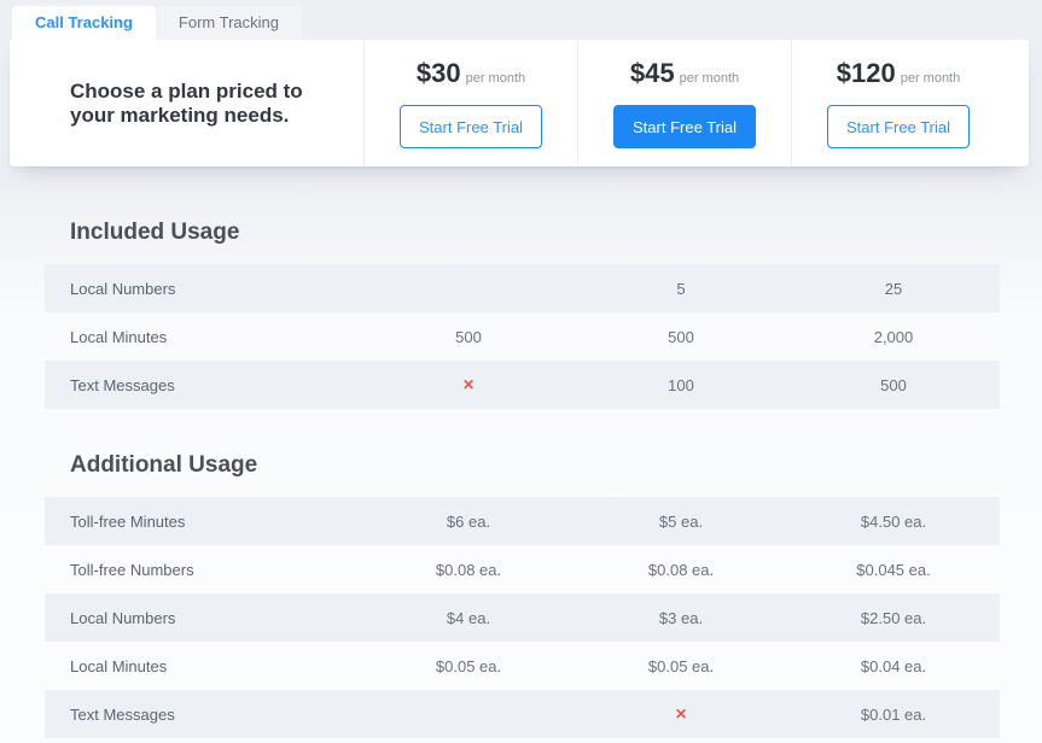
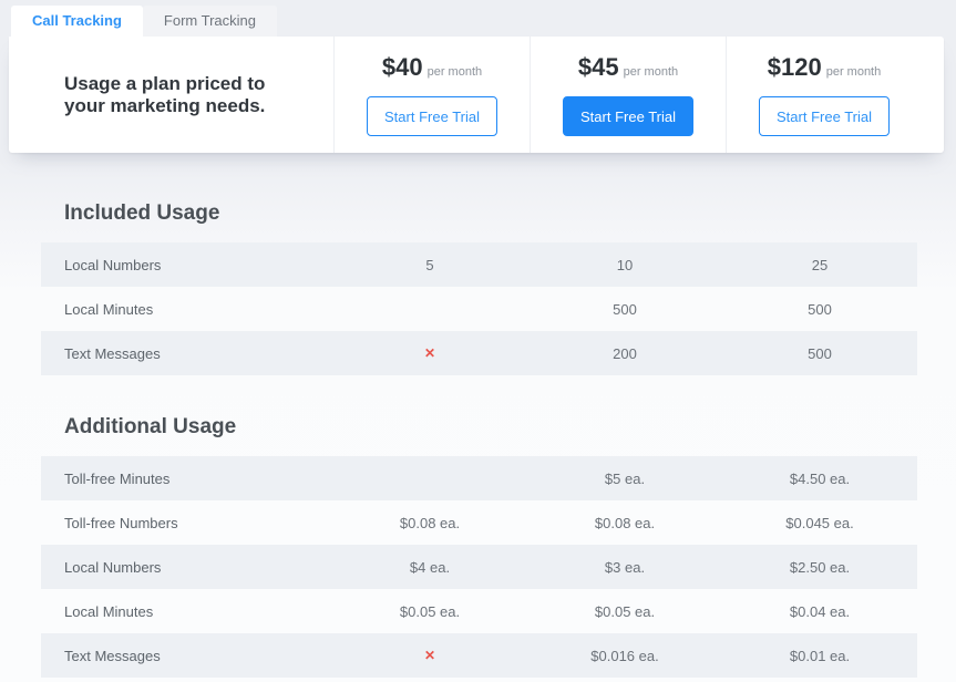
  Call Tracking
  Form Tracking
- Choose a plan priced to
+ Usage a plan priced to
  your marketing needs.
- $30 per month
+ $40 per month
  Start Free Trial
  $45 per month
  Start Free Trial
  $120 per month
  Start Free Trial
  Included Usage
  Local Numbers
  5
+ 10
  25
  Local Minutes
  500
  500
- 2,000
  Text Messages
  ✕
- 100
+ 200
  500
  Additional Usage
  Toll-free Minutes
- $6 ea.
  $5 ea.
  $4.50 ea.
  Toll-free Numbers
  $0.08 ea.
  $0.08 ea.
  $0.045 ea.
  Local Numbers
  $4 ea.
  $3 ea.
  $2.50 ea.
  Local Minutes
  $0.05 ea.
  $0.05 ea.
  $0.04 ea.
  Text Messages
  ✕
+ $0.016 ea.
  $0.01 ea.
